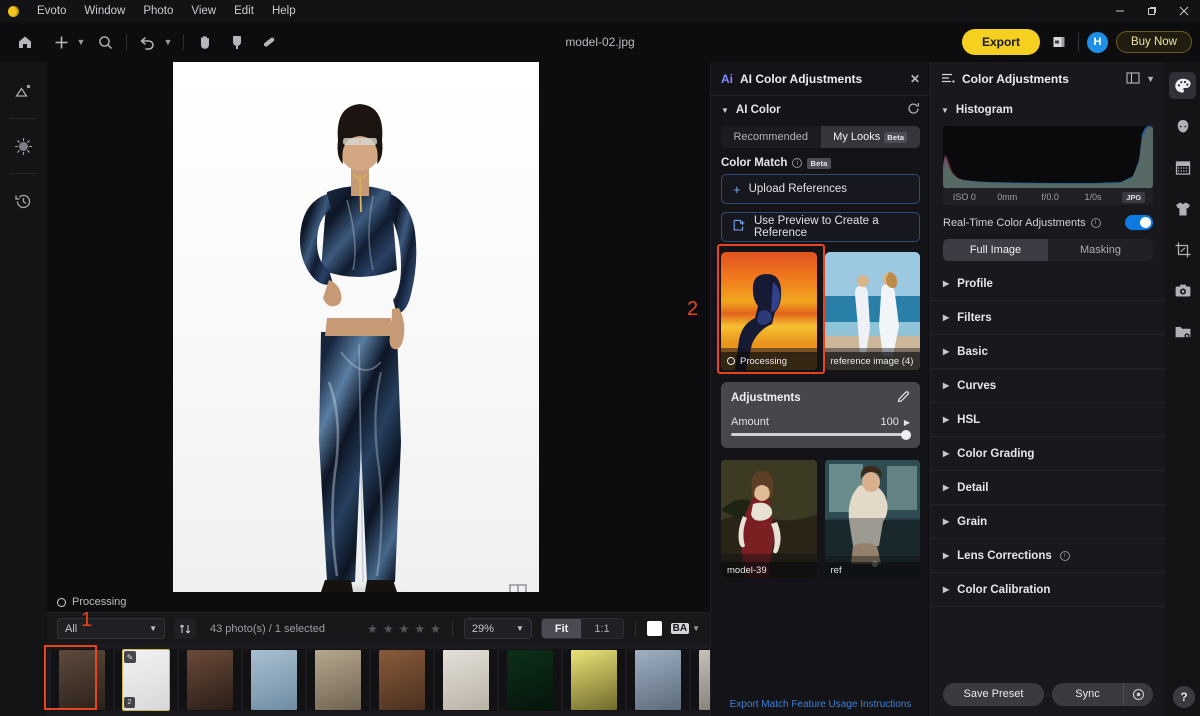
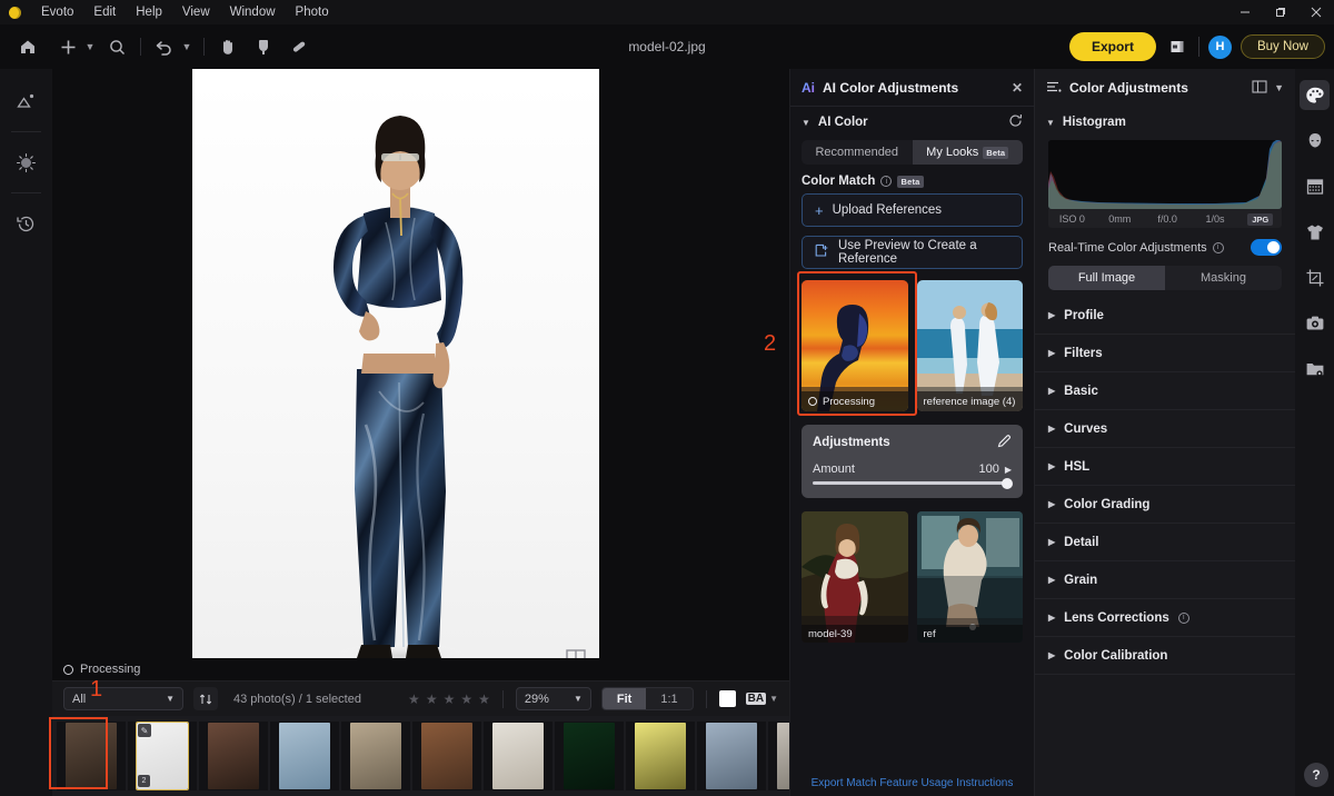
  Evoto
- Window
+ Edit
- Photo
+ Help
  View
- Edit
+ Window
- Help
+ Photo
  model-02.jpg
  ▼
  ▼
  Export
  H
  Buy Now
  Processing
  All
  ▼
  43 photo(s) / 1 selected
  ★
  ★
  ★
  ★
  ★
  29%
  ▼
  Fit
  1:1
  BA
  ▼
  ✎
  1
  Ai
  AI Color Adjustments
  ✕
  ▼
  AI Color
  Recommended
  My Looks
  Beta
  Color Match
  Beta
  +
  Upload References
  Use Preview to Create a Reference
  2
  Processing
  reference image (4)
  Adjustments
  Amount
  100
  ▶
  model-39
  ref
  Export Match Feature Usage Instructions
  Color Adjustments
  ▼
  ▼
  Histogram
  ISO 0
  0mm
  f/0.0
  1/0s
  JPG
  Real-Time Color Adjustments
  Full Image
  Masking
  ▶
  Profile
  ▶
  Filters
  ▶
  Basic
  ▶
  Curves
  ▶
  HSL
  ▶
  Color Grading
  ▶
  Detail
  ▶
  Grain
  ▶
  Lens Corrections
  ▶
  Color Calibration
- Save Preset
- Sync
  ?
